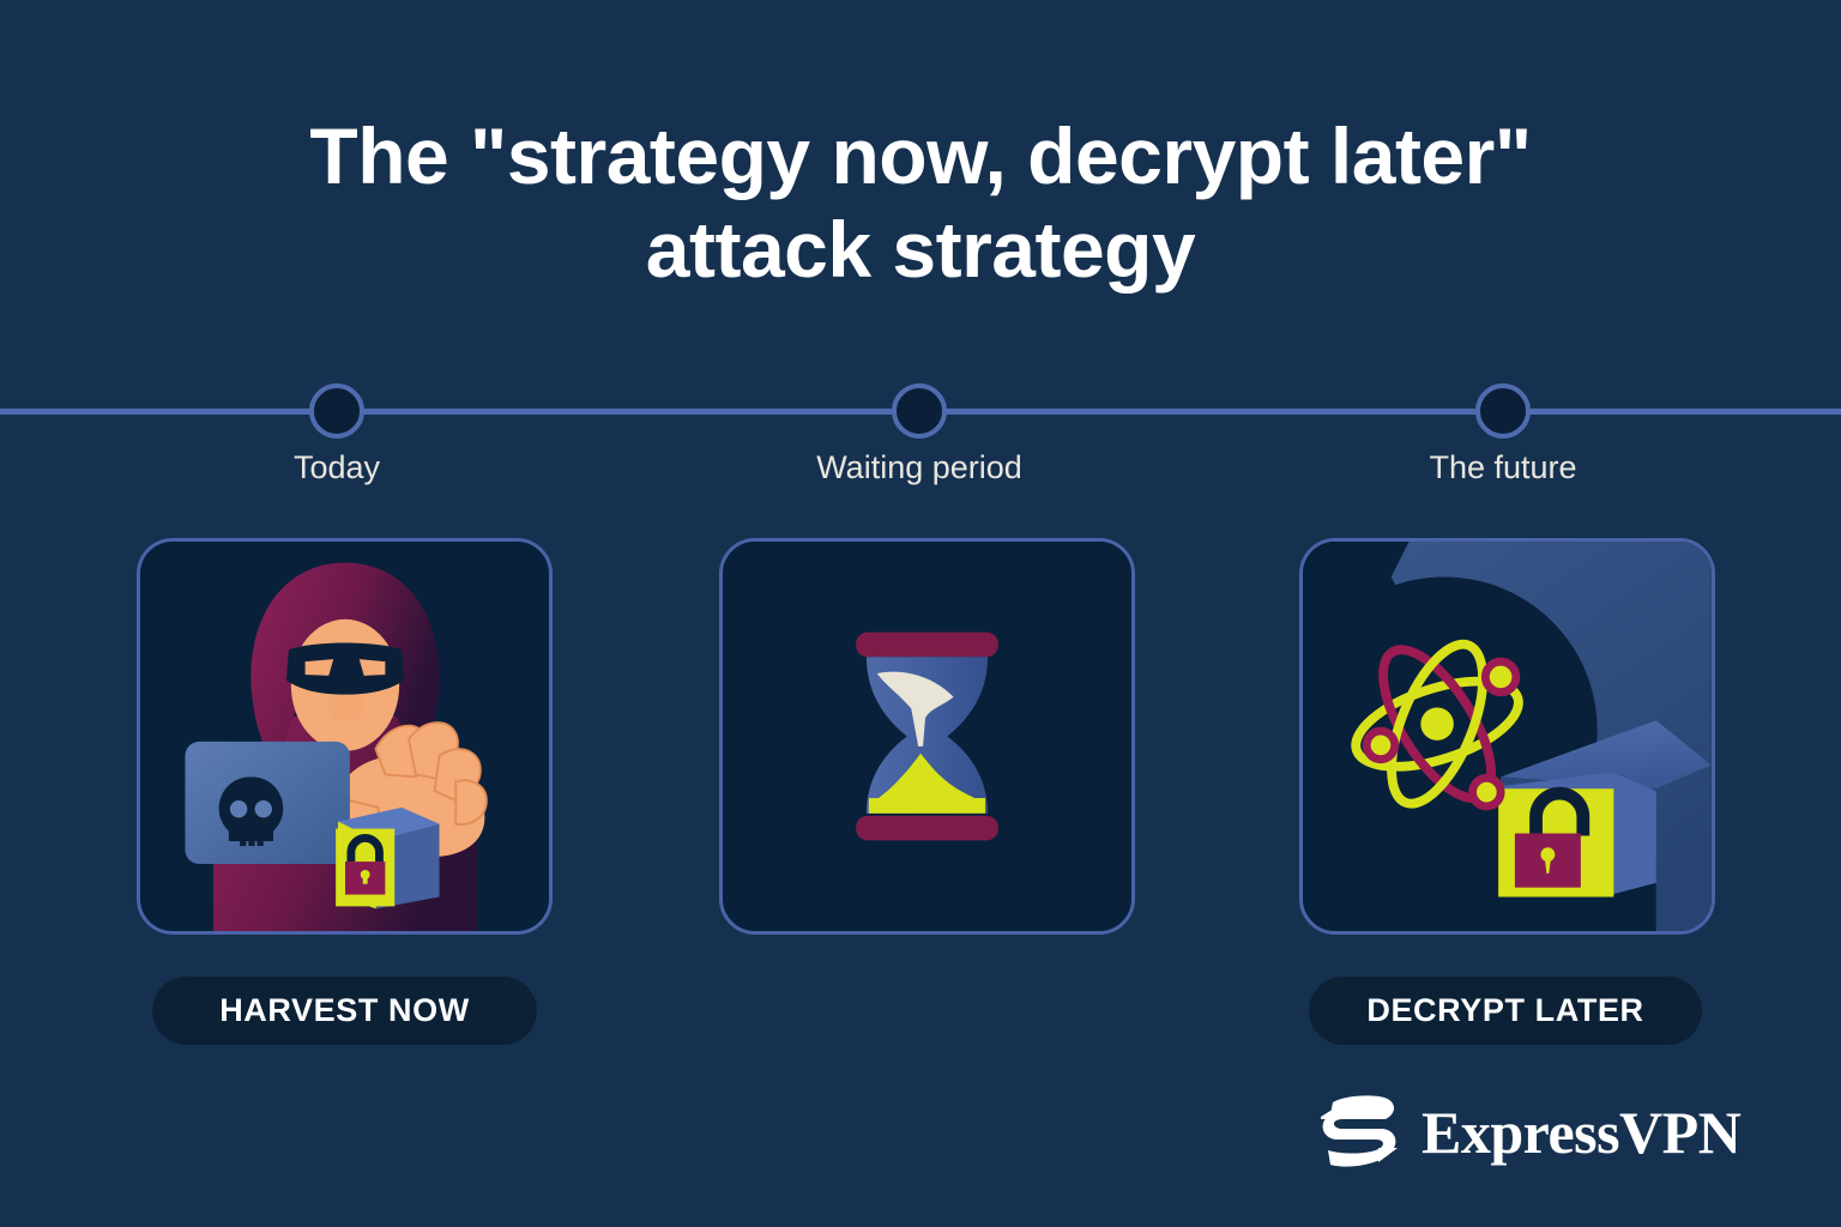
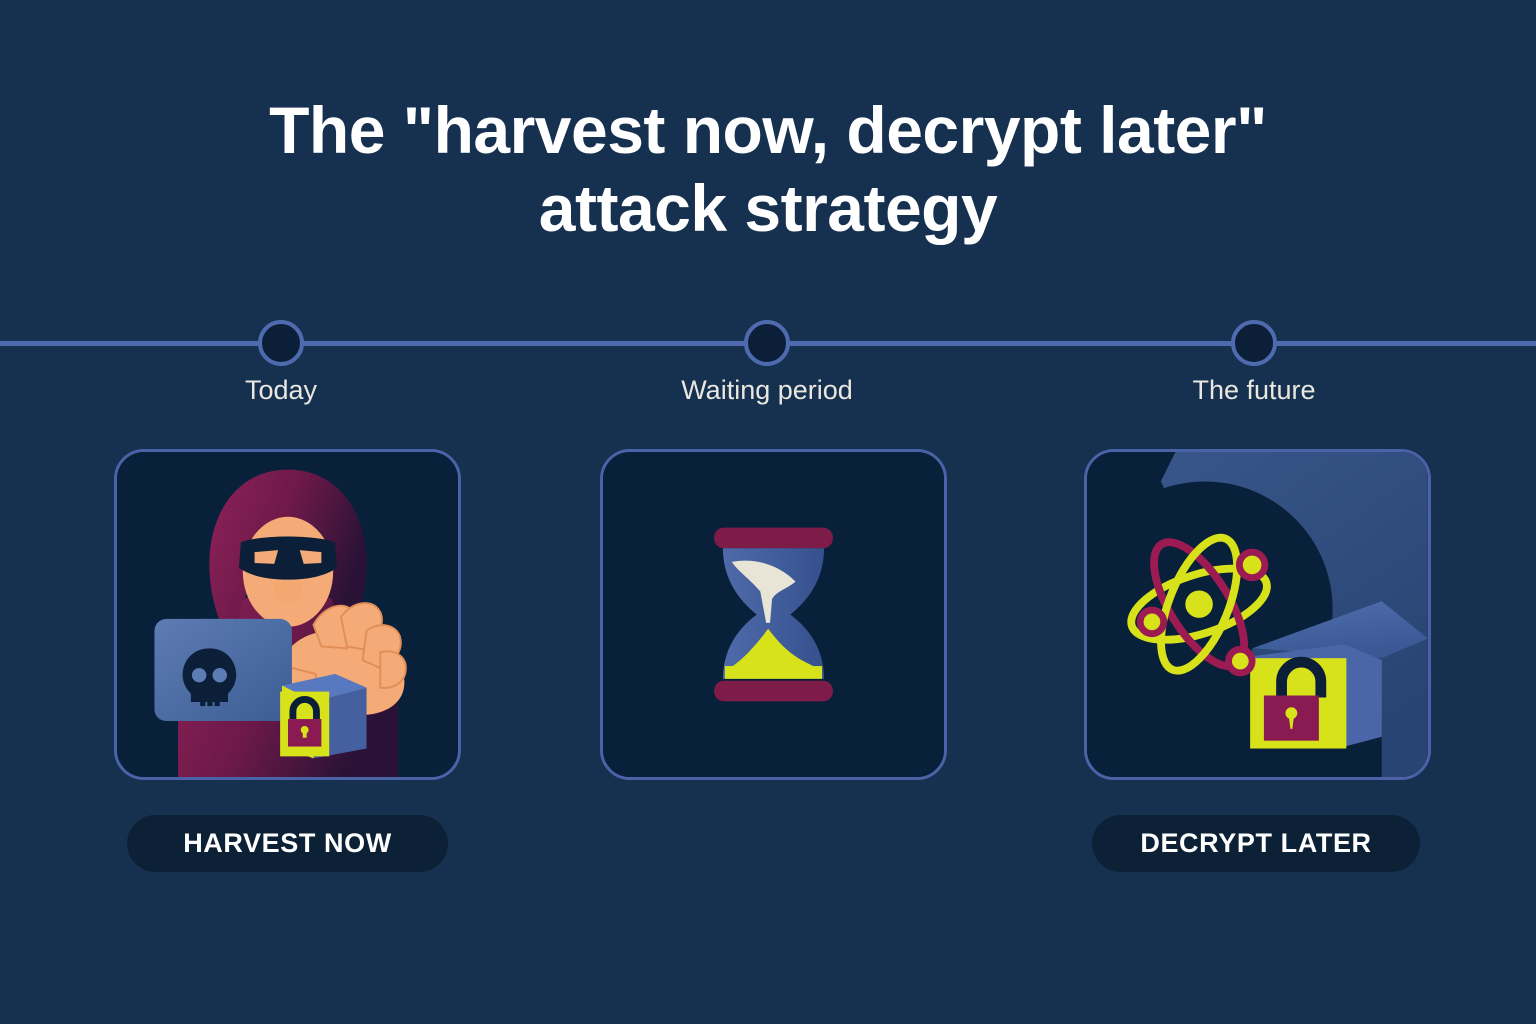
- The "strategy now, decrypt later"
+ The "harvest now, decrypt later"
  attack strategy
  Today
  Waiting period
  The future
  HARVEST NOW
  DECRYPT LATER
- ExpressVPN
